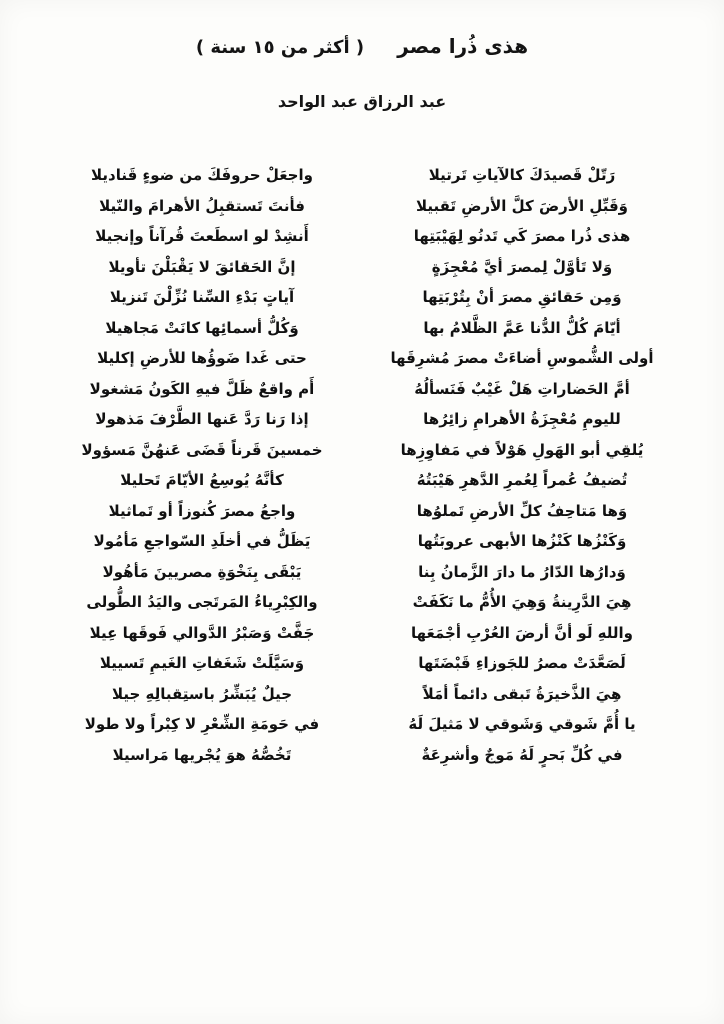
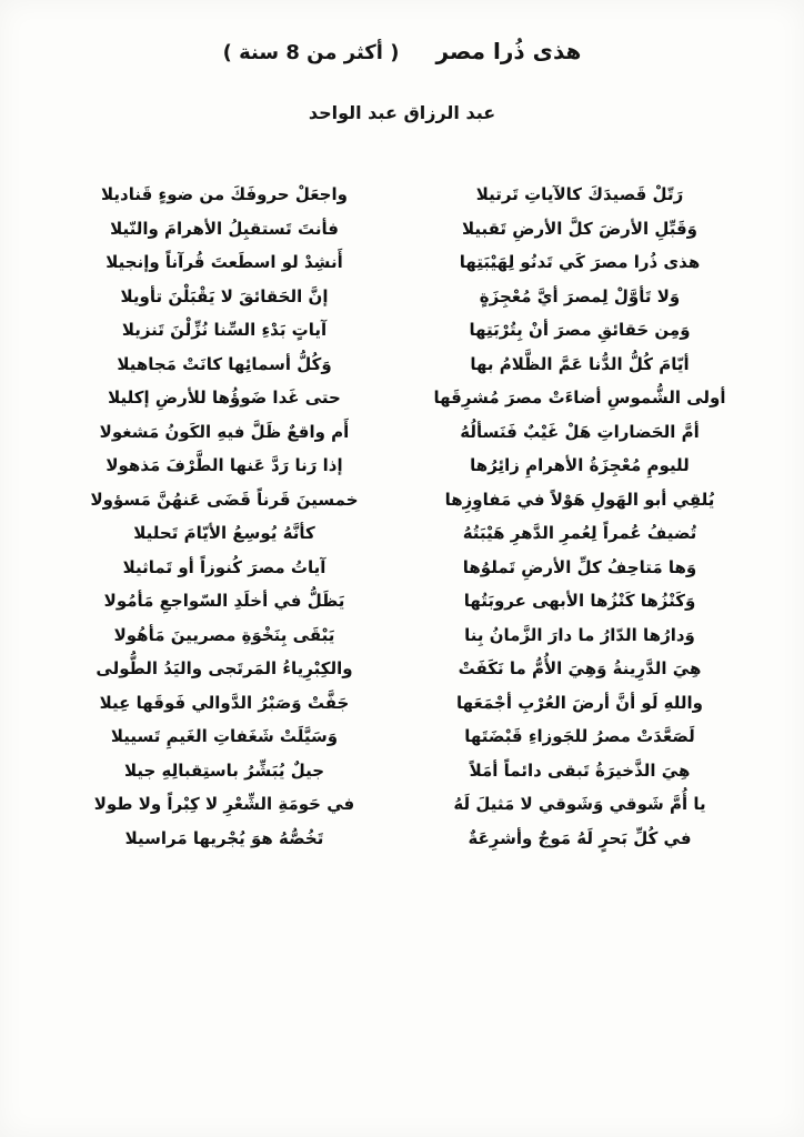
- هذى ذُرا مصر ( أكثر من ١٥ سنة )
+ هذى ذُرا مصر ( أكثر من 8 سنة )
  عبد الرزاق عبد الواحد
  رَتّلْ قَصيدَكَ كالآياتِ تَرتيلا
  واجعَلْ حروفَكَ من ضوءٍ قَناديلا
  وَقَبِّلِ الأرضَ كلَّ الأرضِ تَقبيلا
  فأنتَ تَستقبِلُ الأهرامَ والنّيلا
  هذى ذُرا مصرَ كَي تَدنُو لِهَيْبَتِها
  أَنشِدْ لو اسطَعتَ قُرآناً وإنجيلا
  وَلا تَأوَّلْ لِمصرَ أيَّ مُعْجِزَةٍ
  إنَّ الحَقائقَ لا يَقْبَلْنَ تأويلا
  وَمِن حَقائقِ مصرَ أنْ بِتُرْبَتِها
  آياتٍ بَدْءِ السِّنا نُزِّلْنَ تَنزيلا
  أيّامَ كُلُّ الدُّنا عَمَّ الظَّلامُ بها
  وَكُلُّ أسمائِها كانَتْ مَجاهيلا
  أولى الشُّموسِ أضاءَتْ مصرَ مُشرِقَها
  حتى غَدا ضَوؤُها للأرضِ إكليلا
  أمَّ الحَضاراتِ هَلْ غَيْبٌ فَنَسألُهُ
  أَم واقعٌ ظَلَّ فيهِ الكَونُ مَشغولا
  لليومِ مُعْجِزَةُ الأهرامِ زائِرُها
  إذا رَنا رَدَّ عَنها الطَّرْفَ مَذهولا
  يُلقِي أبو الهَولِ هَوْلاً في مَفاوِزِها
  خمسينَ قَرناً قَضَى عَنهُنَّ مَسؤولا
  تُضيفُ عُمراً لِعُمرِ الدَّهرِ هَيْبَتُهُ
  كأنَّهُ يُوسِعُ الأيّامَ تَحليلا
  وَها مَتاحِفُ كلِّ الأرضِ تَملوُها
- واجعُ مصرَ كُنوزاً أو تَماثيلا
+ آياتُ مصرَ كُنوزاً أو تَماثيلا
  وَكَنْزُها كَنْزُها الأبهى عروبَتُها
  يَظَلُّ في أخلَدِ السّواجعِ مَأمُولا
  وَدارُها الدّارُ ما دارَ الزَّمانُ بِنا
  يَبْقَى بِنَخْوَةِ مصريينَ مَأهُولا
  هِيَ الدَّرِينةُ وَهِيَ الأُمُّ ما نَكَفَتْ
  والكِبْرِياءُ المَرتَجى واليَدُ الطُّولى
  واللهِ لَو أنَّ أرضَ العُرْبِ أجْمَعَها
  جَفَّتْ وَصَبْرُ الدَّوالي فَوقَها عِيلا
  لَصَعَّدَتْ مصرُ للجَوزاءِ قَبْضَتَها
  وَسَيَّلَتْ شَغَفاتِ الغَيمِ تَسييلا
  هِيَ الذَّخيرَةُ تَبقى دائماً أمَلاً
  جيلٌ يُبَشِّرُ باستِقبالِهِ جيلا
  يا أُمَّ شَوقي وَشَوقي لا مَثيلَ لَهُ
  في حَومَةِ الشِّعْرِ لا كِبْراً ولا طولا
  في كُلِّ بَحرٍ لَهُ مَوجٌ وأشرِعَةٌ
  تَخُصُّهُ هوَ يُجْريها مَراسيلا
